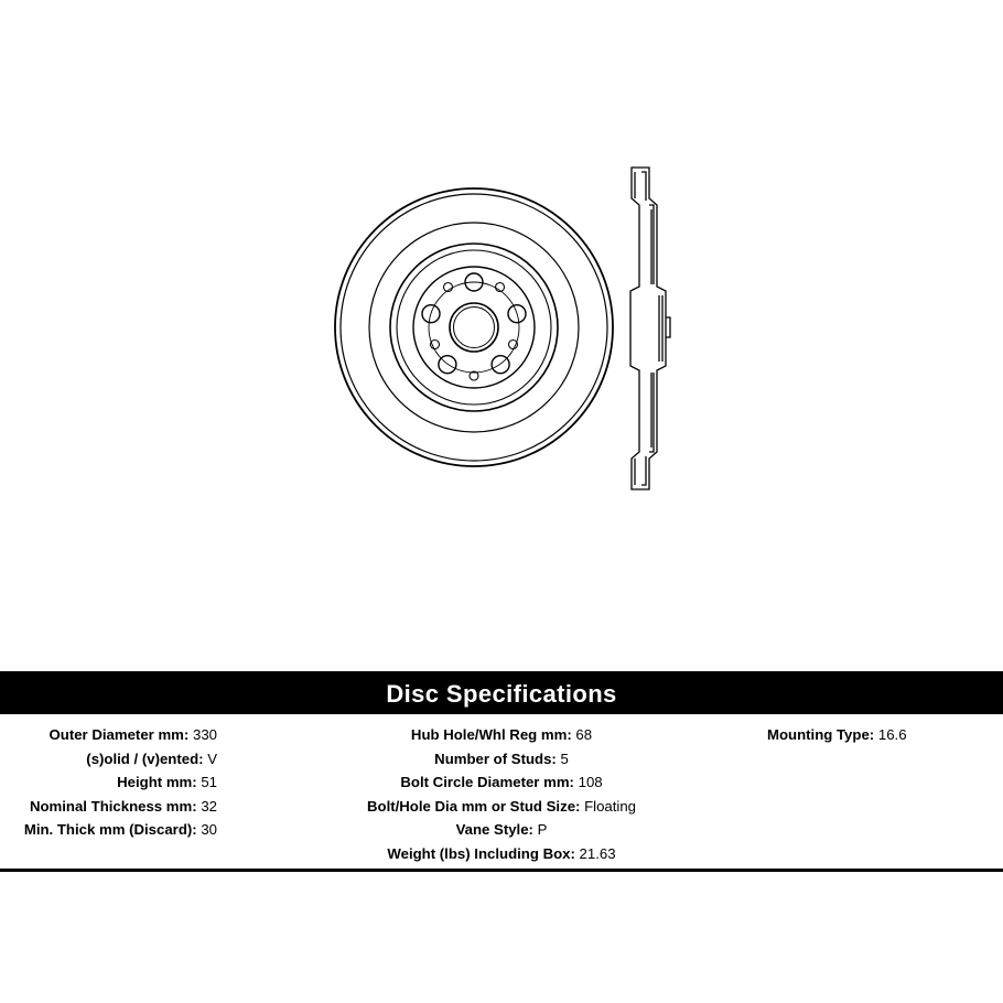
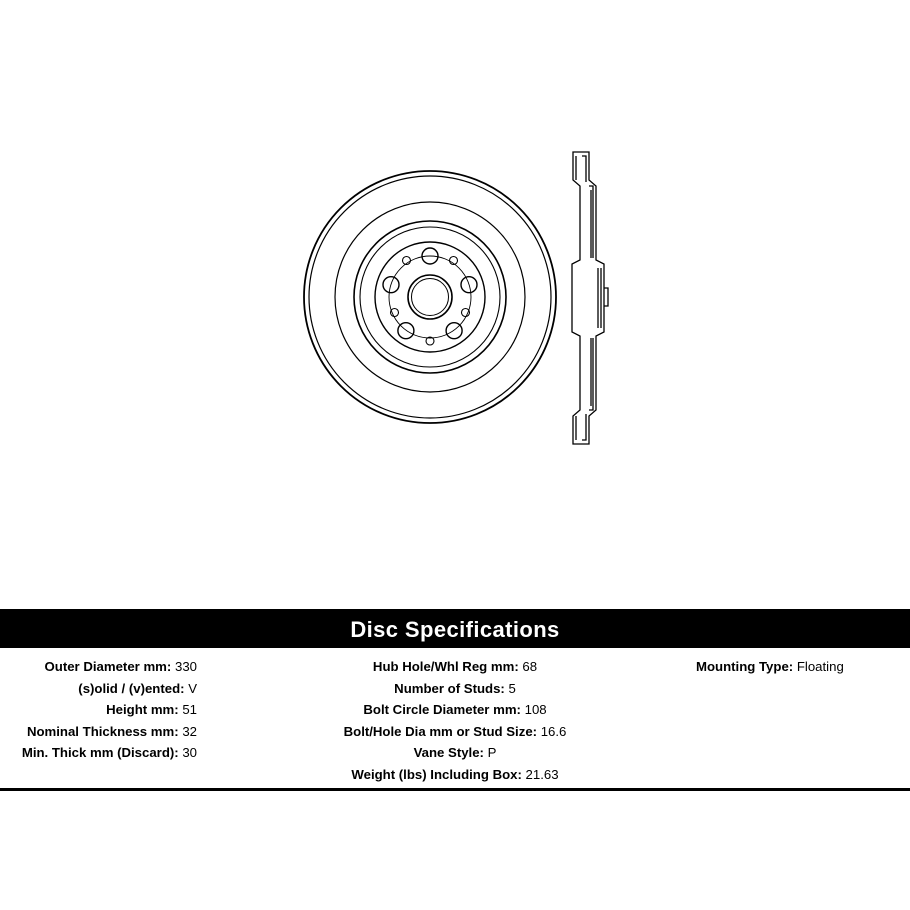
  Disc Specifications
  Outer Diameter mm: 330
  (s)olid / (v)ented: V
  Height mm: 51
  Nominal Thickness mm: 32
  Min. Thick mm (Discard): 30
  Hub Hole/Whl Reg mm: 68
  Number of Studs: 5
  Bolt Circle Diameter mm: 108
- Bolt/Hole Dia mm or Stud Size: Floating
+ Bolt/Hole Dia mm or Stud Size: 16.6
  Vane Style: P
  Weight (lbs) Including Box: 21.63
- Mounting Type: 16.6
+ Mounting Type: Floating
